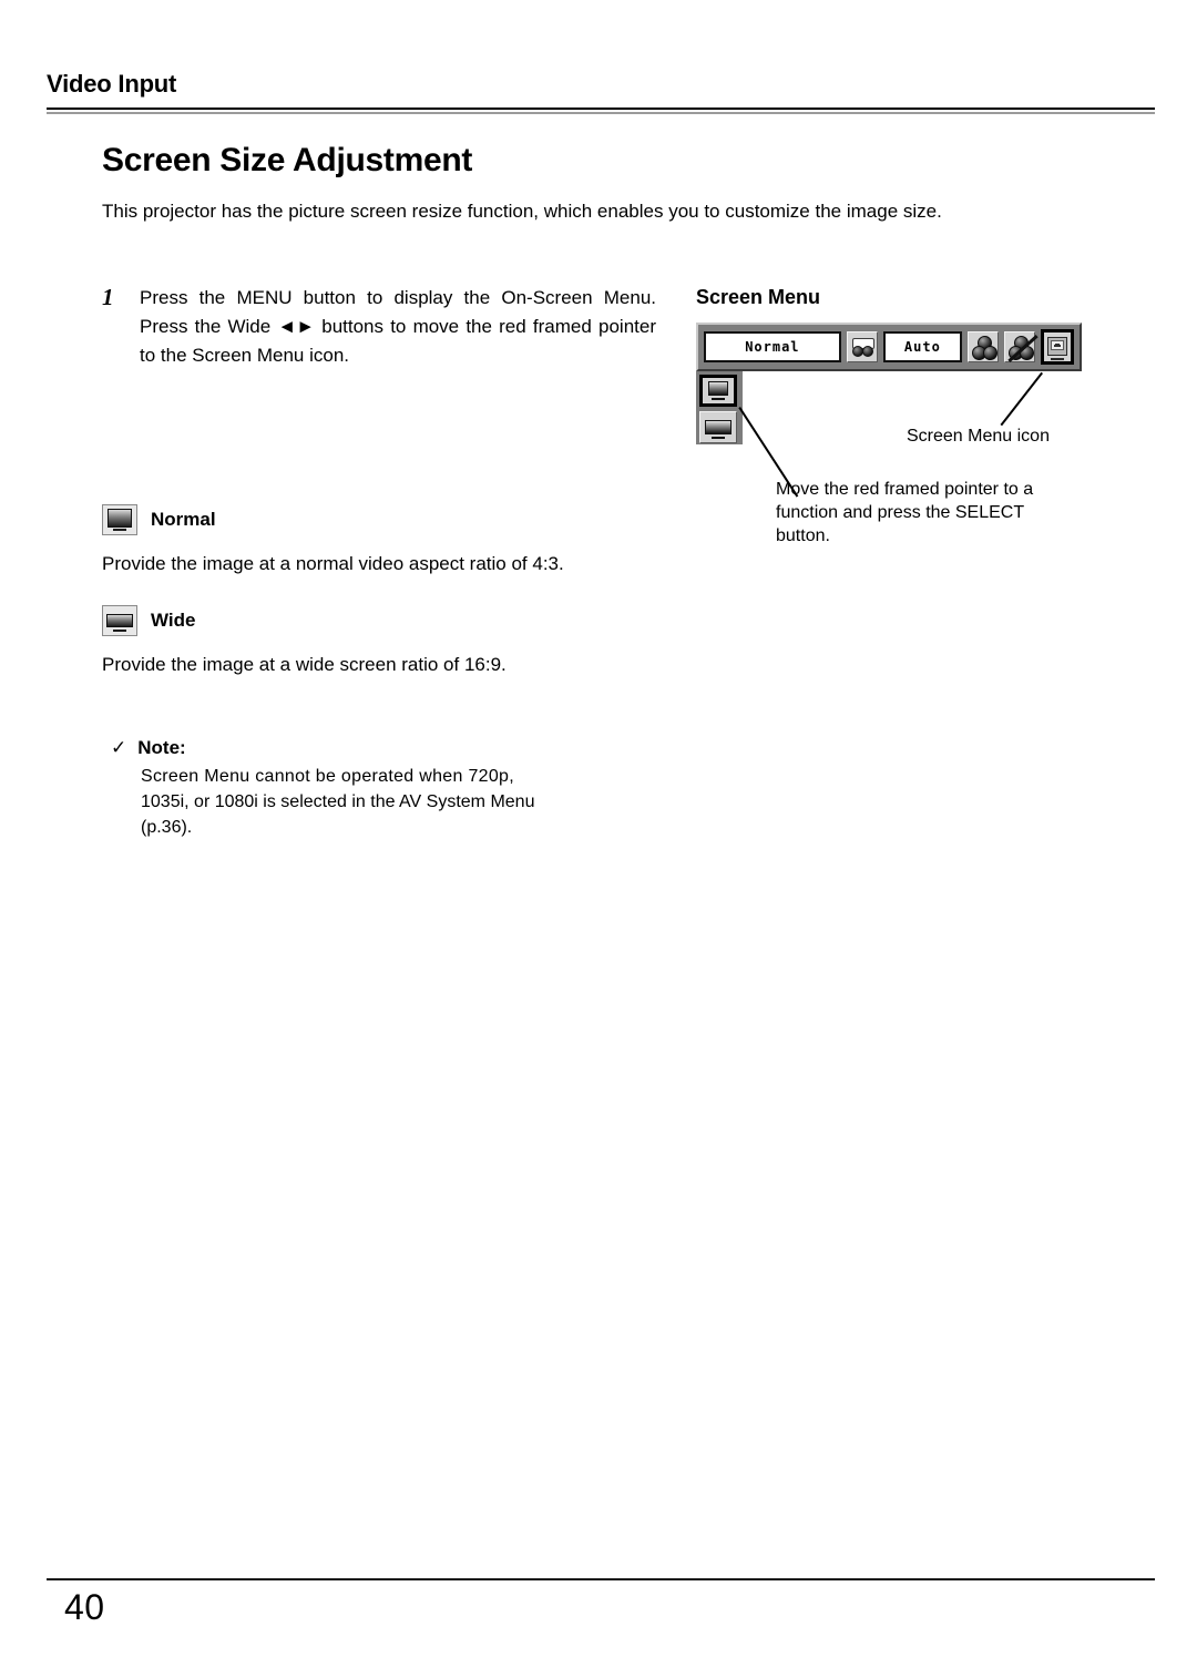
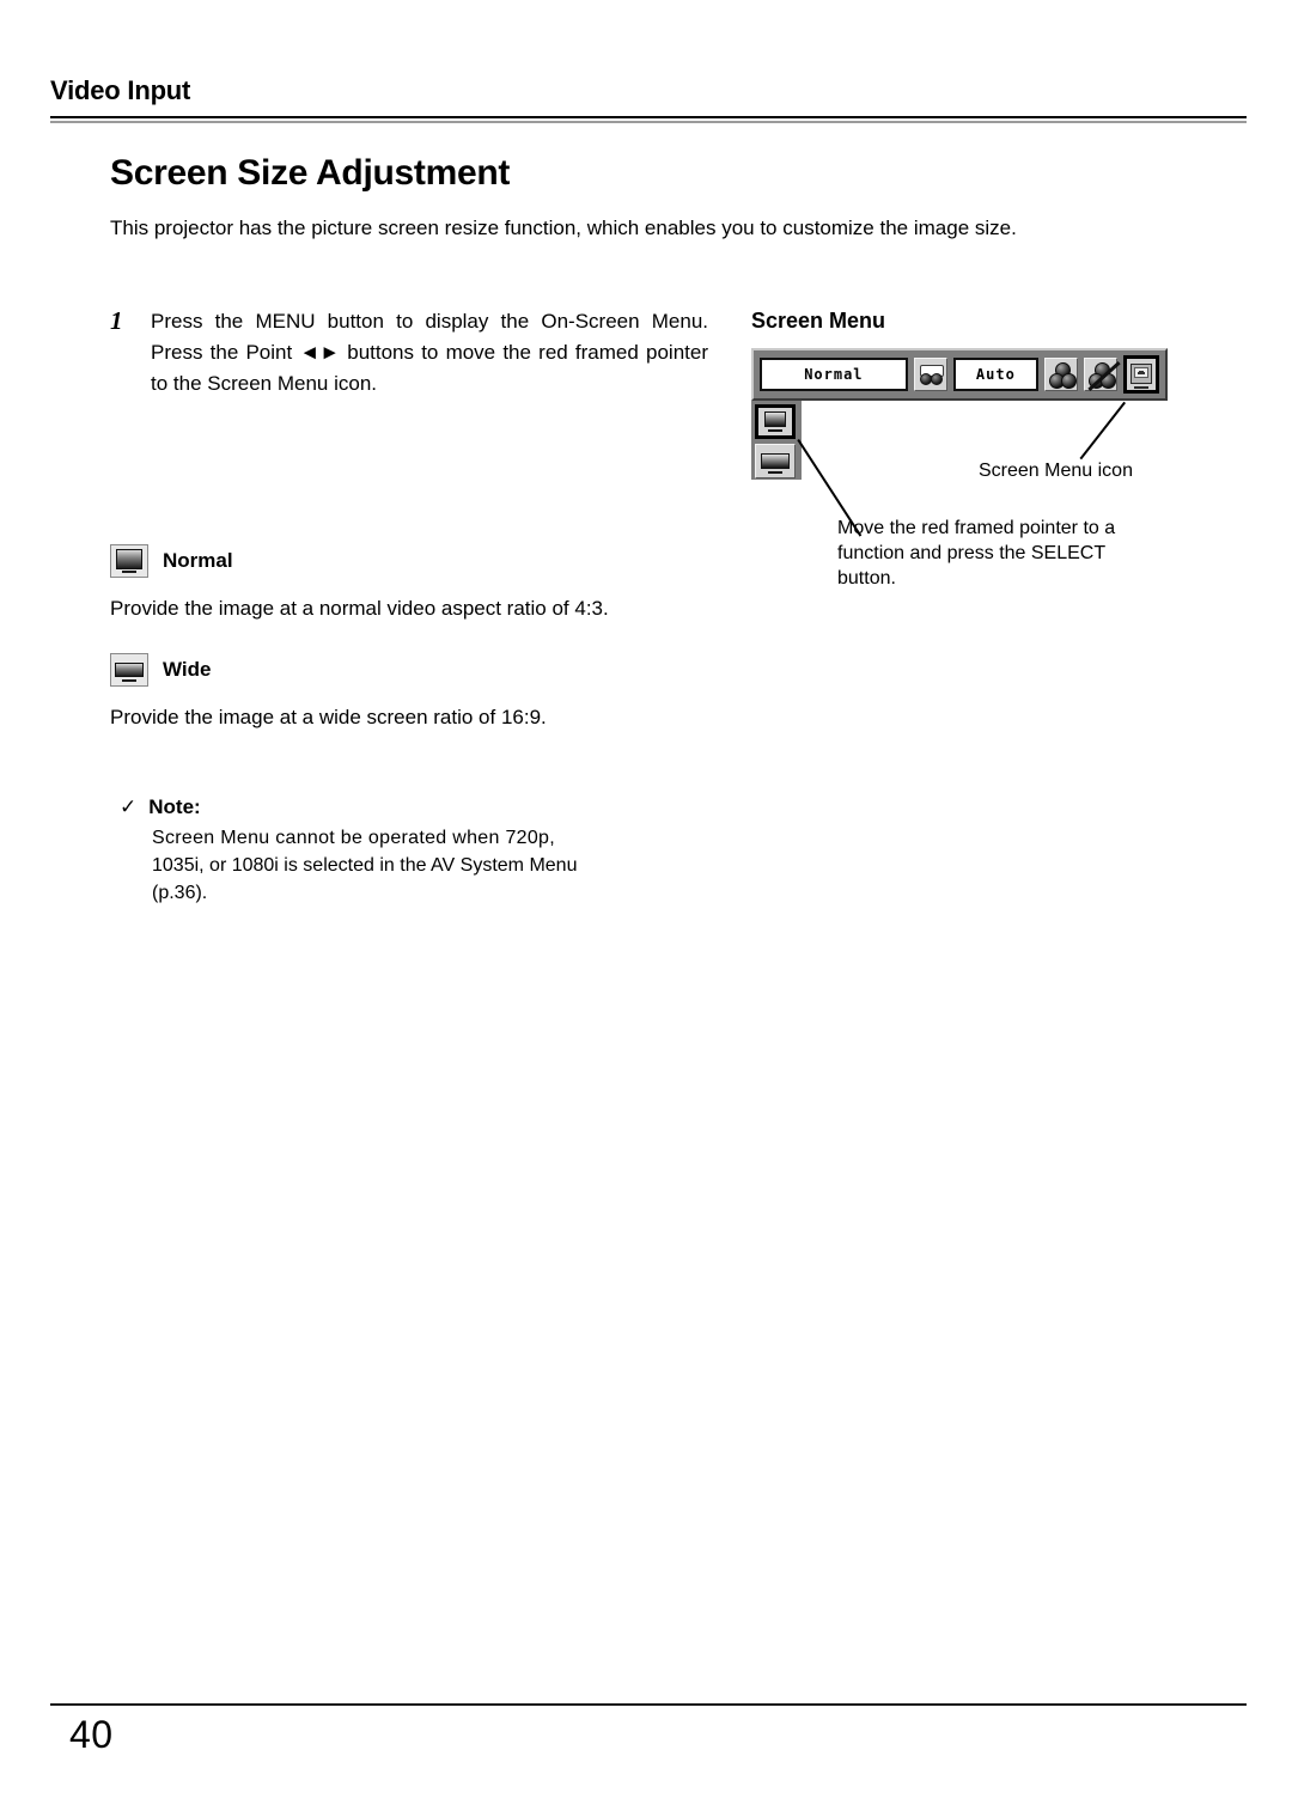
  Video Input
  Screen Size Adjustment
  This projector has the picture screen resize function, which enables you to customize the image size.
  1
- Press the MENU button to display the On-Screen Menu. Press the Wide ◄► buttons to move the red framed pointer to the Screen Menu icon.
+ Press the MENU button to display the On-Screen Menu. Press the Point ◄► buttons to move the red framed pointer to the Screen Menu icon.
  Normal
  Provide the image at a normal video aspect ratio of 4:3.
  Wide
  Provide the image at a wide screen ratio of 16:9.
  ✓
  Note:
  Screen Menu cannot be operated when 720p,
  1035i, or 1080i is selected in the AV System Menu
  (p.36).
  Screen Menu
  Normal
  Auto
  Screen Menu icon
  Move the red framed pointer to a
  function and press the SELECT
  button.
  40
